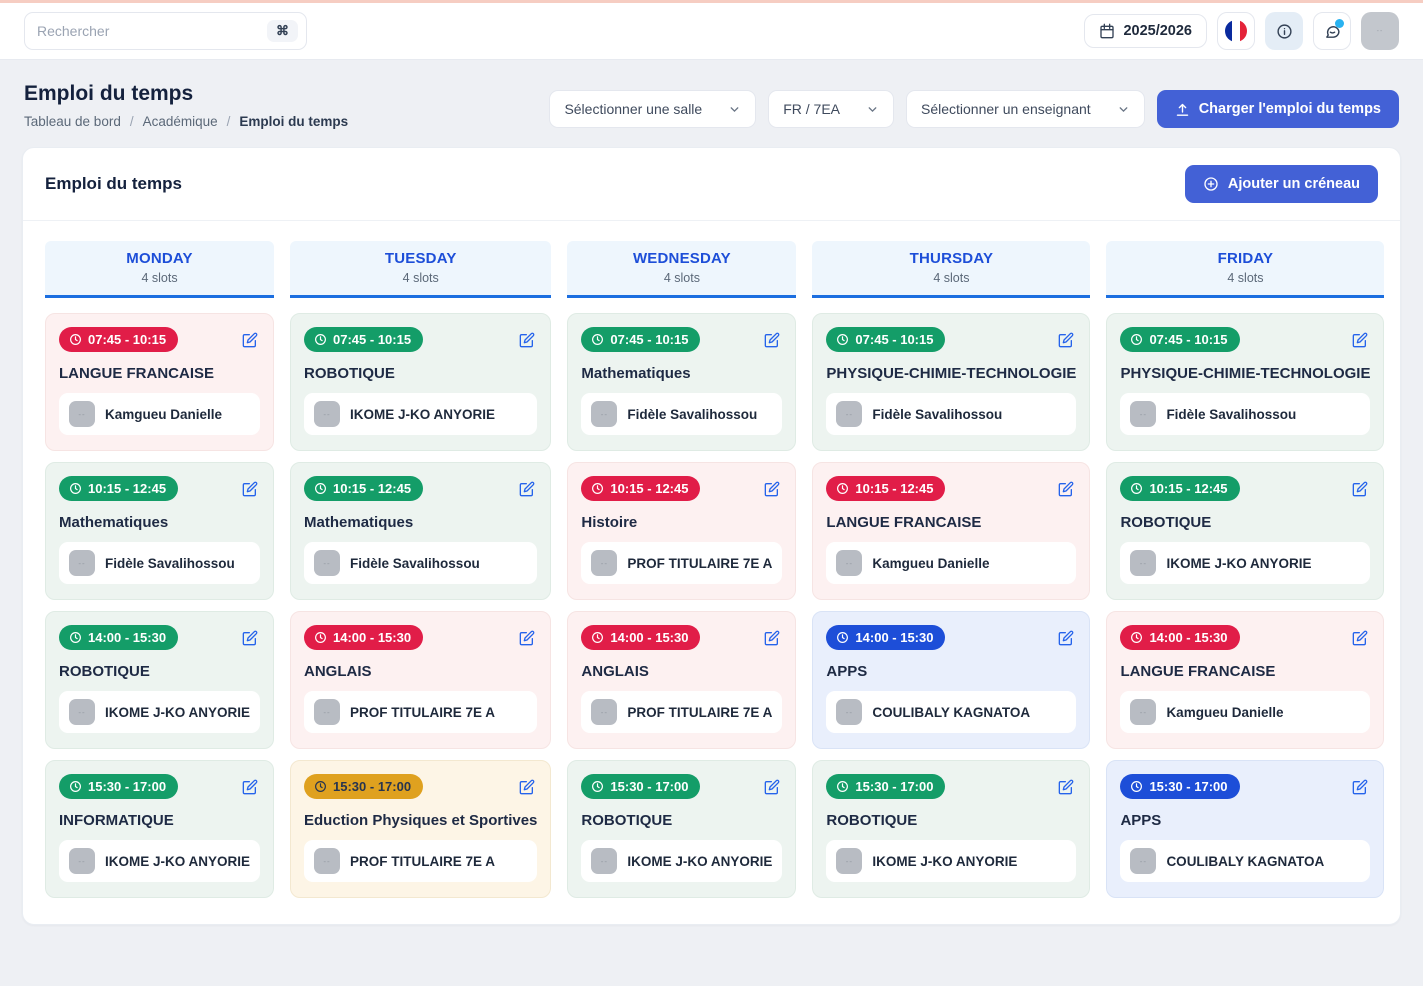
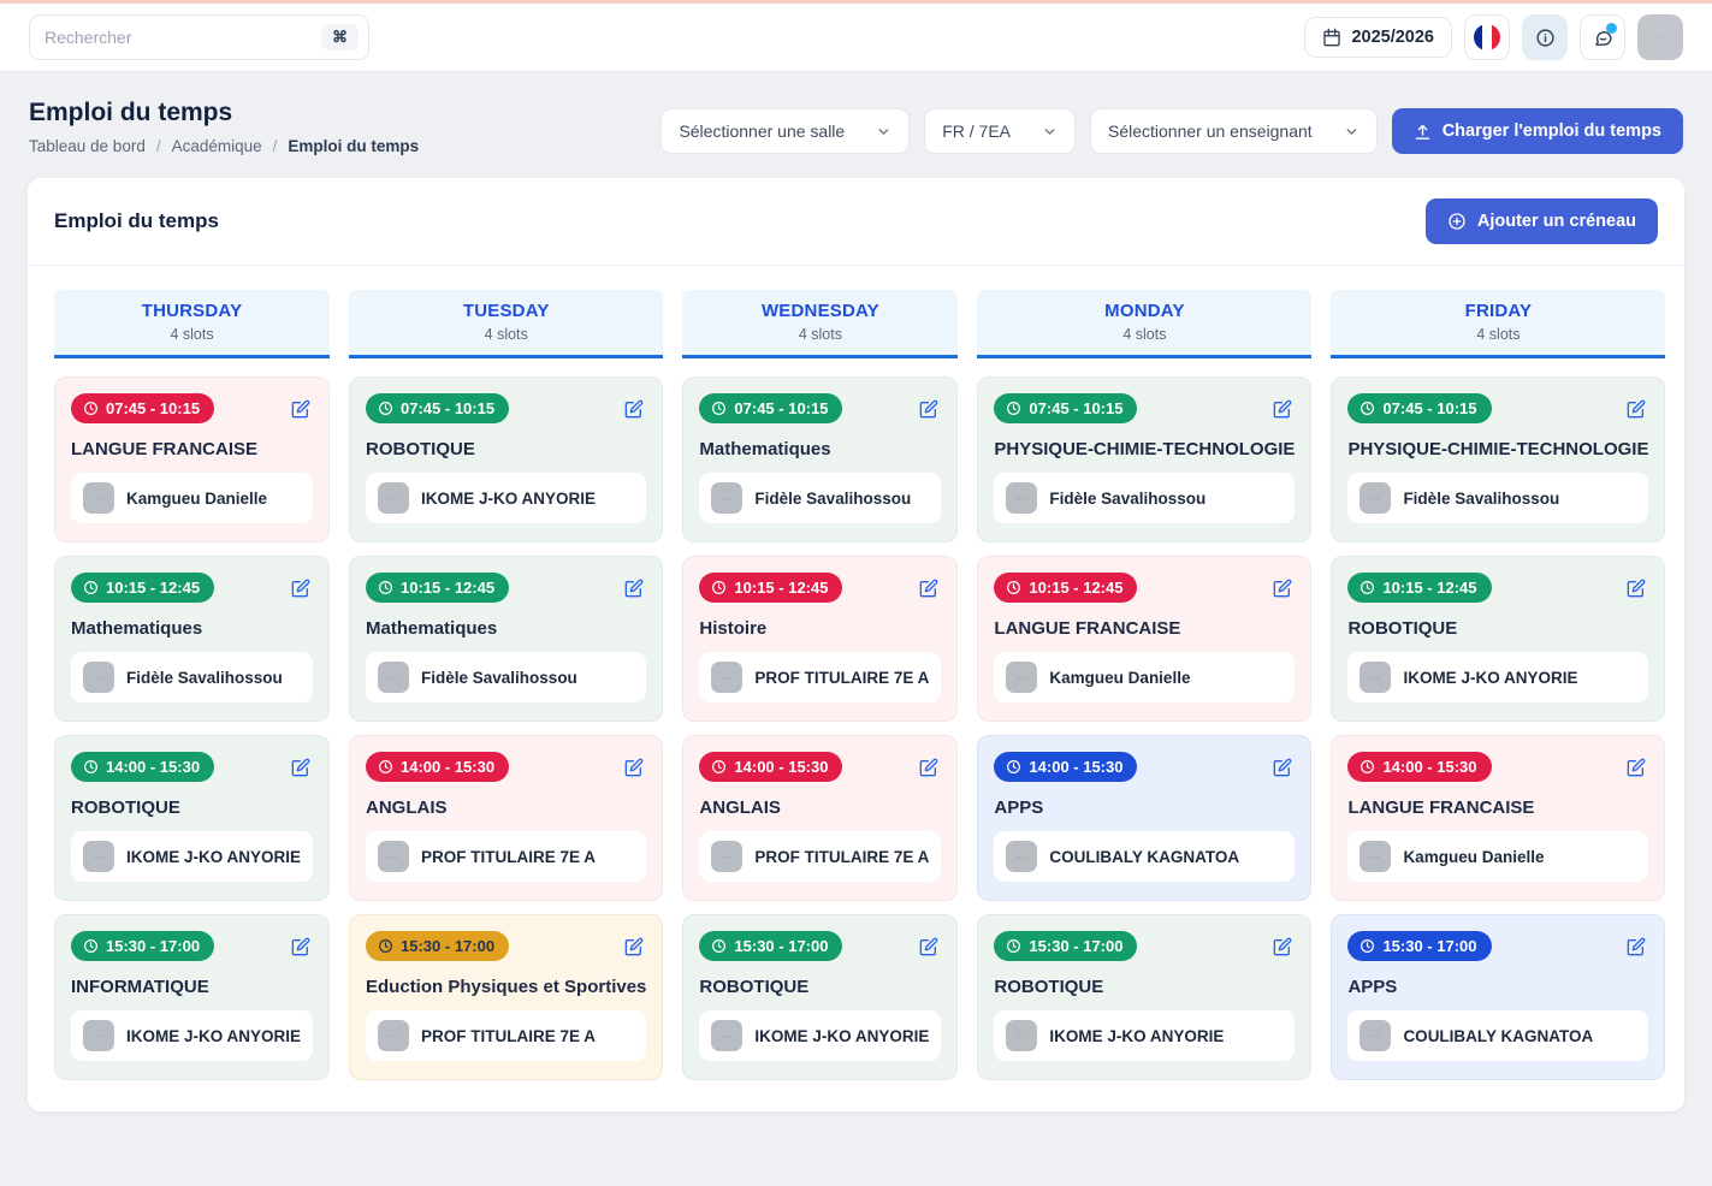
  Rechercher
  ⌘
  2025/2026
  Emploi du temps
  Tableau de bord
  /
  Académique
  /
  Emploi du temps
  Sélectionner une salle
  FR / 7EA
  Sélectionner un enseignant
  Charger l'emploi du temps
  Emploi du temps
  Ajouter un créneau
- MONDAY
+ THURSDAY
  4 slots
  07:45 - 10:15
  LANGUE FRANCAISE
  Kamgueu Danielle
  10:15 - 12:45
  Mathematiques
  Fidèle Savalihossou
  14:00 - 15:30
  ROBOTIQUE
  IKOME J-KO ANYORIE
  15:30 - 17:00
  INFORMATIQUE
  IKOME J-KO ANYORIE
  TUESDAY
  4 slots
  07:45 - 10:15
  ROBOTIQUE
  IKOME J-KO ANYORIE
  10:15 - 12:45
  Mathematiques
  Fidèle Savalihossou
  14:00 - 15:30
  ANGLAIS
  PROF TITULAIRE 7E A
  15:30 - 17:00
  Eduction Physiques et Sportives
  PROF TITULAIRE 7E A
  WEDNESDAY
  4 slots
  07:45 - 10:15
  Mathematiques
  Fidèle Savalihossou
  10:15 - 12:45
  Histoire
  PROF TITULAIRE 7E A
  14:00 - 15:30
  ANGLAIS
  PROF TITULAIRE 7E A
  15:30 - 17:00
  ROBOTIQUE
  IKOME J-KO ANYORIE
- THURSDAY
+ MONDAY
  4 slots
  07:45 - 10:15
  PHYSIQUE-CHIMIE-TECHNOLOGIE
  Fidèle Savalihossou
  10:15 - 12:45
  LANGUE FRANCAISE
  Kamgueu Danielle
  14:00 - 15:30
  APPS
  COULIBALY KAGNATOA
  15:30 - 17:00
  ROBOTIQUE
  IKOME J-KO ANYORIE
  FRIDAY
  4 slots
  07:45 - 10:15
  PHYSIQUE-CHIMIE-TECHNOLOGIE
  Fidèle Savalihossou
  10:15 - 12:45
  ROBOTIQUE
  IKOME J-KO ANYORIE
  14:00 - 15:30
  LANGUE FRANCAISE
  Kamgueu Danielle
  15:30 - 17:00
  APPS
  COULIBALY KAGNATOA
